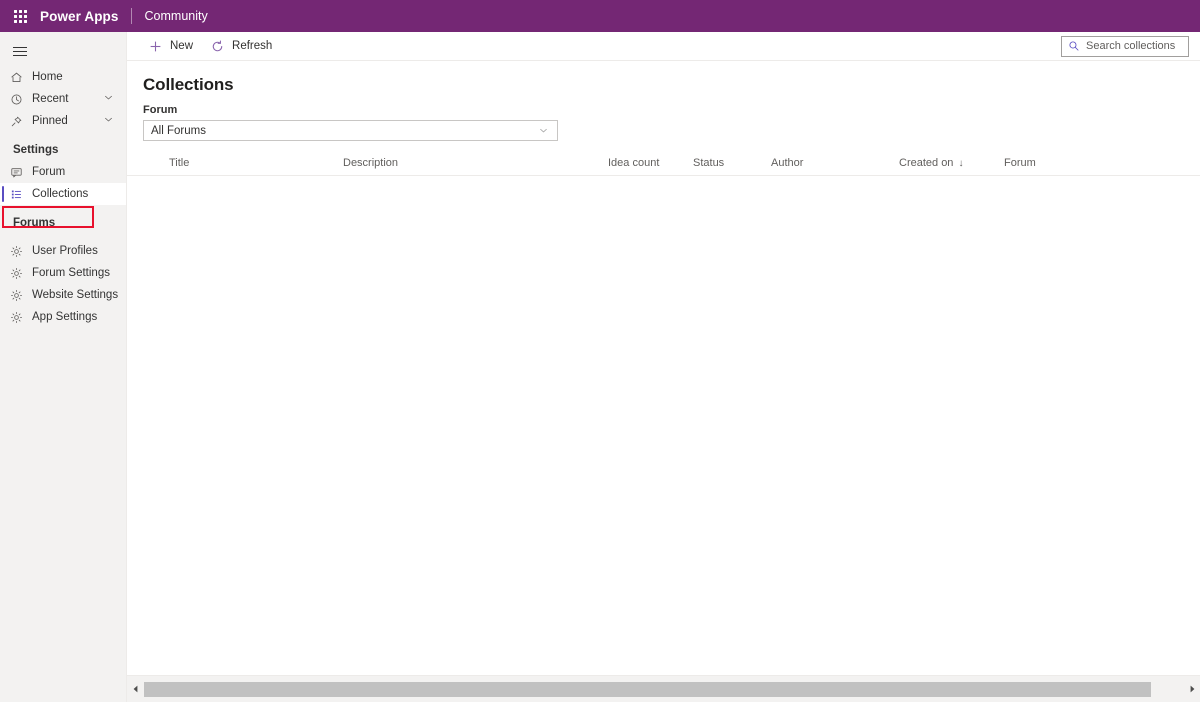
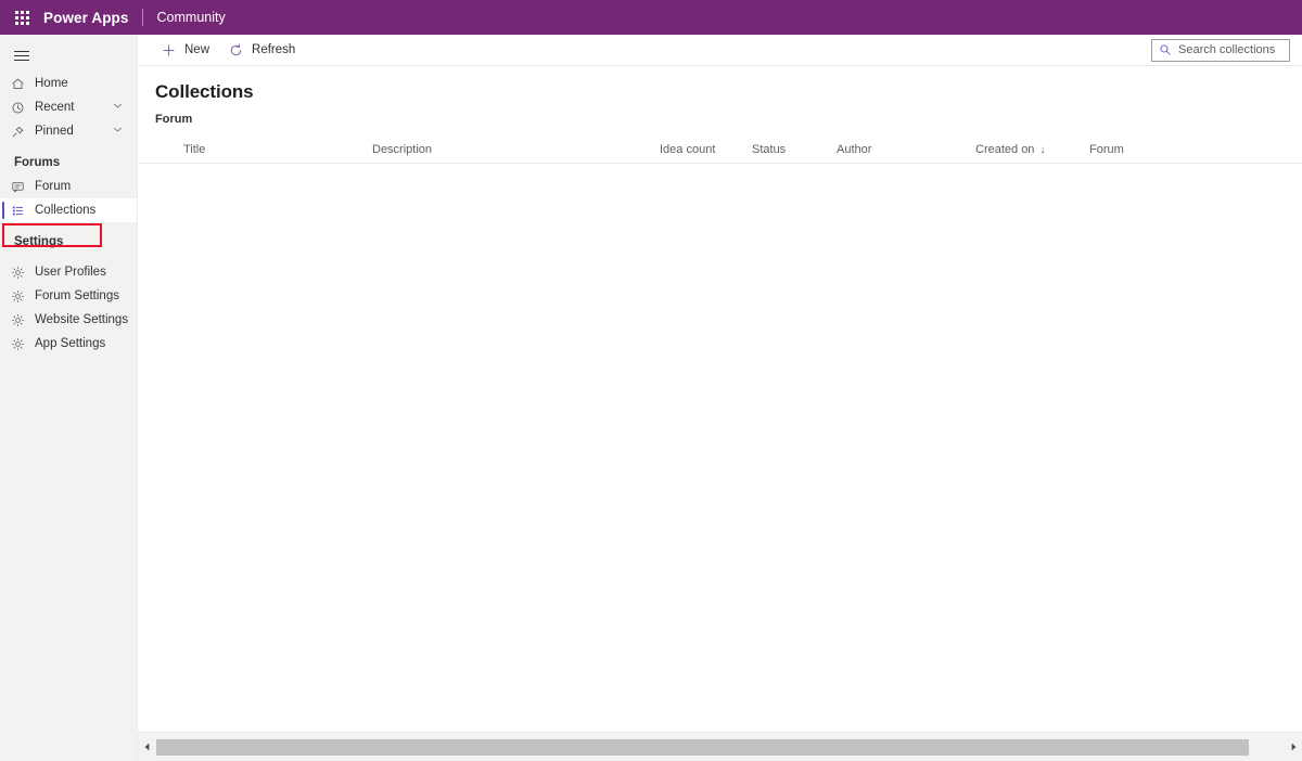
  Power Apps
  Community
  Home
  Recent
  Pinned
- Settings
+ Forums
  Forum
  Collections
- Forums
+ Settings
  User Profiles
  Forum Settings
  Website Settings
  App Settings
  New
  Refresh
  Search collections
  Collections
  Forum
- All Forums
  Title
  Description
  Idea count
  Status
  Author
  Created on
  ↓
  Forum
